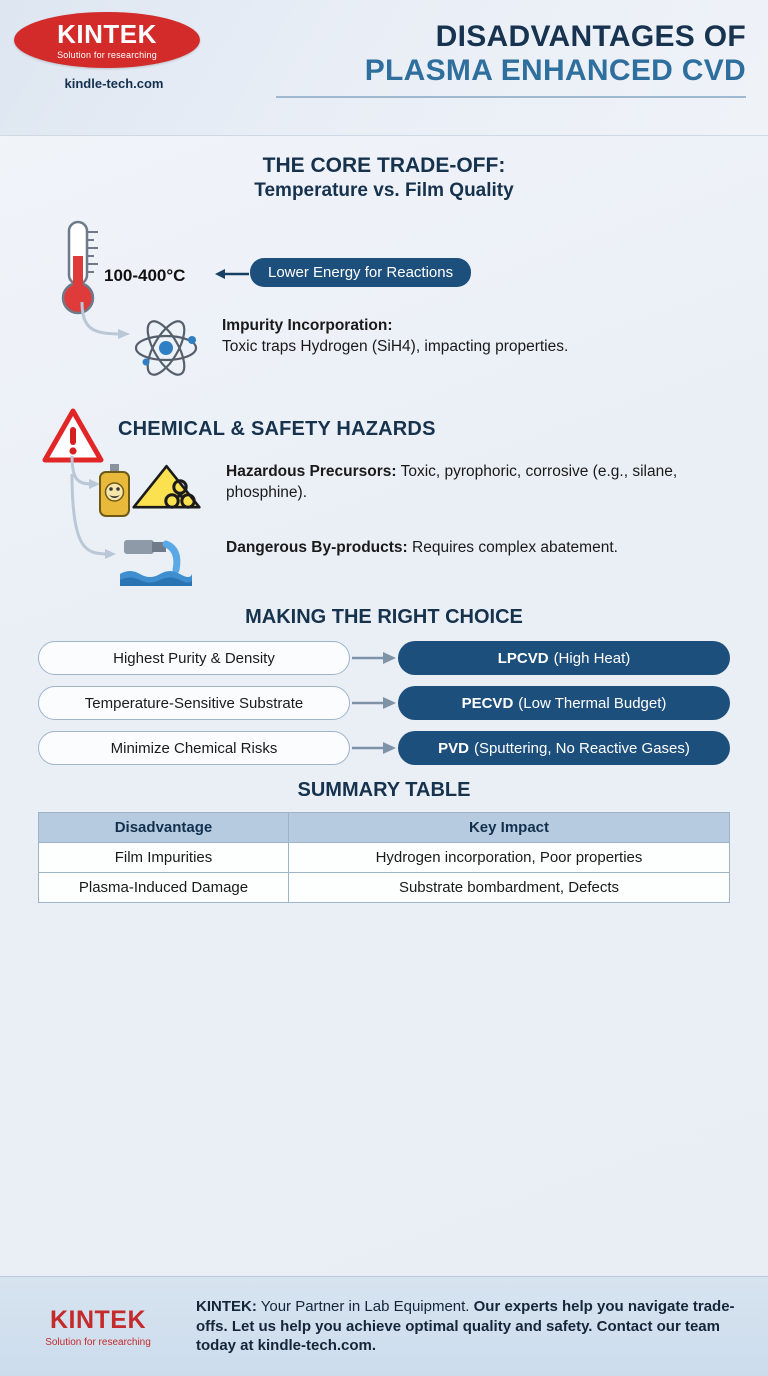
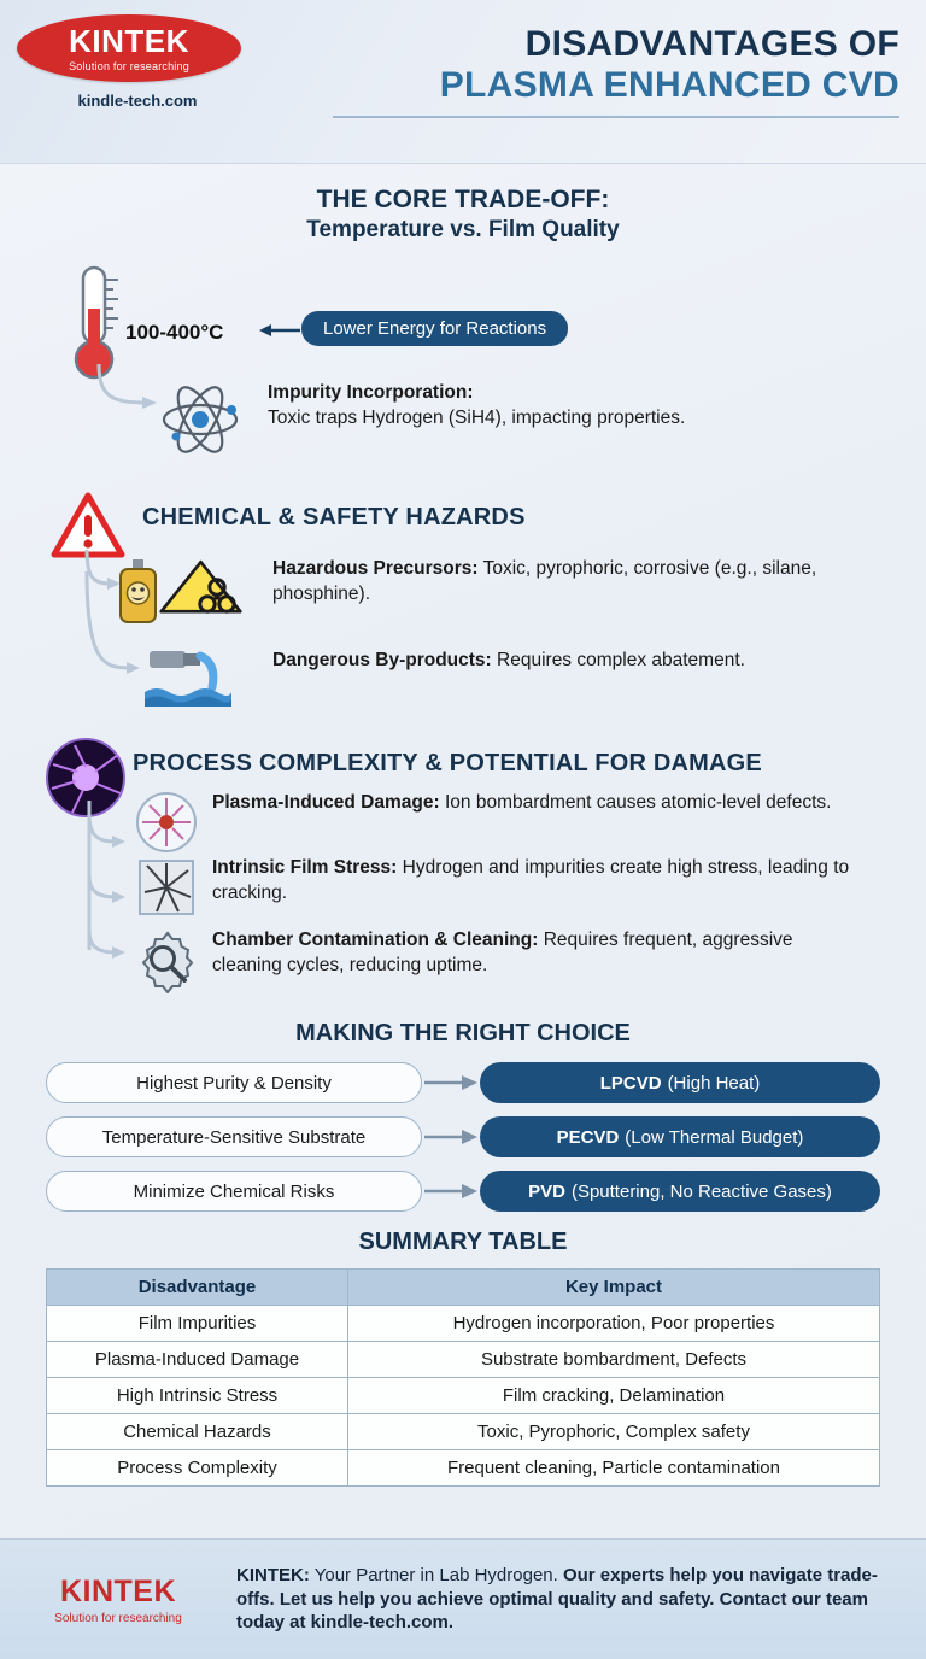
  KINTEK
  Solution for researching
  kindle-tech.com
  DISADVANTAGES OF
  PLASMA ENHANCED CVD
  THE CORE TRADE-OFF:
  Temperature vs. Film Quality
  100-400°C
  Lower Energy for Reactions
  Impurity Incorporation:
  Toxic traps Hydrogen (SiH4), impacting properties.
  CHEMICAL & SAFETY HAZARDS
  Hazardous Precursors: Toxic, pyrophoric, corrosive (e.g., silane, phosphine).
  Dangerous By-products: Requires complex abatement.
+ PROCESS COMPLEXITY & POTENTIAL FOR DAMAGE
+ Plasma-Induced Damage: Ion bombardment causes atomic-level defects.
+ Intrinsic Film Stress: Hydrogen and impurities create high stress, leading to cracking.
+ Chamber Contamination & Cleaning: Requires frequent, aggressive cleaning cycles, reducing uptime.
  MAKING THE RIGHT CHOICE
  Highest Purity & Density
  LPCVD
  (High Heat)
  Temperature-Sensitive Substrate
  PECVD
  (Low Thermal Budget)
  Minimize Chemical Risks
  PVD
  (Sputtering, No Reactive Gases)
  SUMMARY TABLE
  Disadvantage	Key Impact
  Film Impurities	Hydrogen incorporation, Poor properties
  Plasma-Induced Damage	Substrate bombardment, Defects
+ High Intrinsic Stress	Film cracking, Delamination
+ Chemical Hazards	Toxic, Pyrophoric, Complex safety
+ Process Complexity	Frequent cleaning, Particle contamination
  KINTEK
  Solution for researching
- KINTEK: Your Partner in Lab Equipment. Our experts help you navigate trade-offs. Let us help you achieve optimal quality and safety. Contact our team today at kindle-tech.com.
+ KINTEK: Your Partner in Lab Hydrogen. Our experts help you navigate trade-offs. Let us help you achieve optimal quality and safety. Contact our team today at kindle-tech.com.
